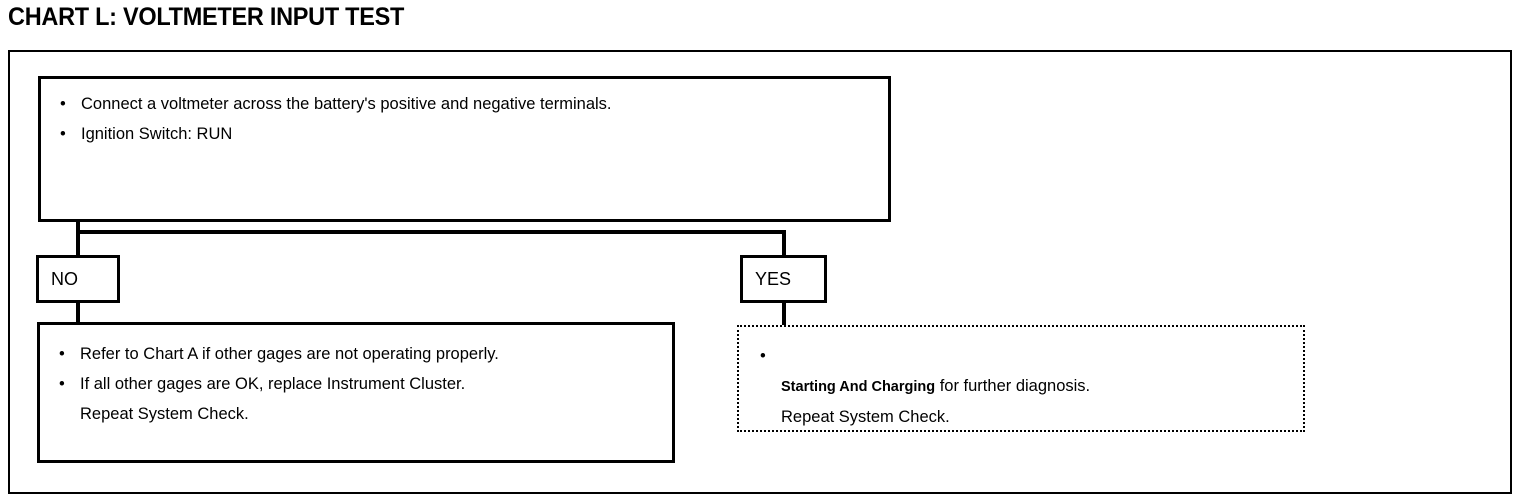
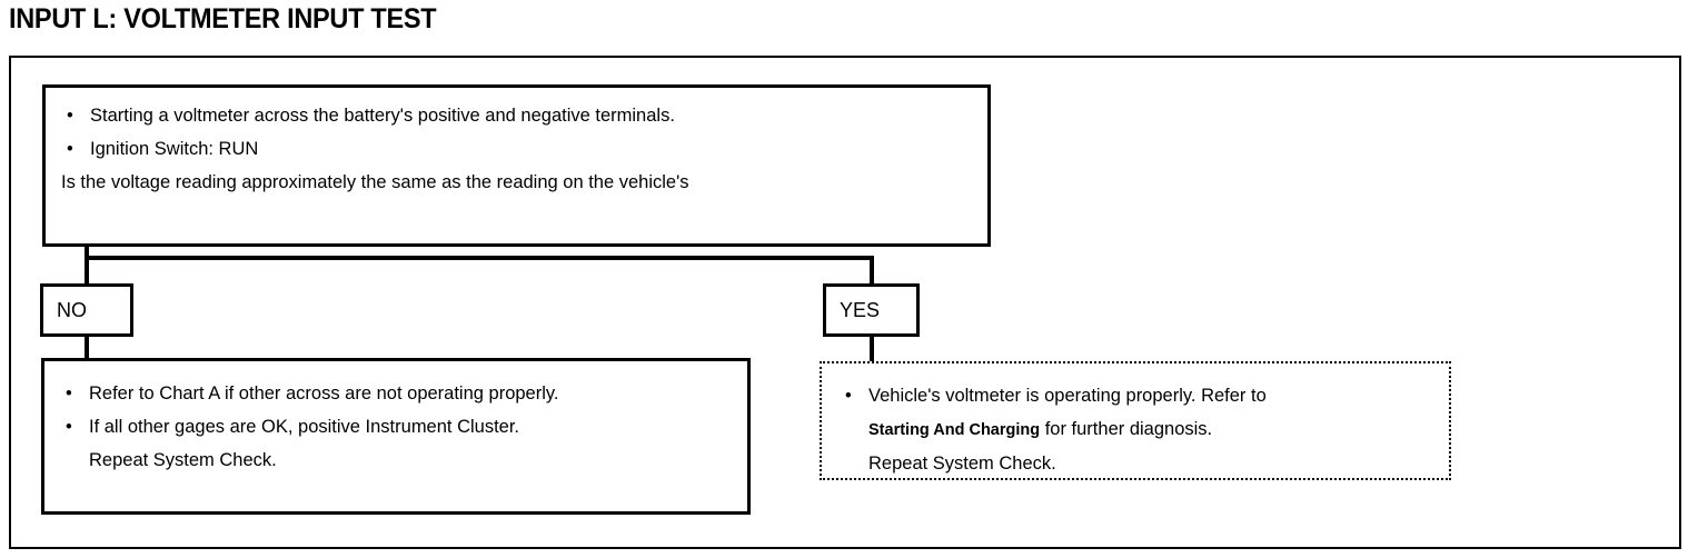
- CHART L: VOLTMETER INPUT TEST
+ INPUT L: VOLTMETER INPUT TEST
  •
- Connect a voltmeter across the battery's positive and negative terminals.
+ Starting a voltmeter across the battery's positive and negative terminals.
  •
  Ignition Switch: RUN
+ Is the voltage reading approximately the same as the reading on the vehicle's
  NO
  YES
  •
- Refer to Chart A if other gages are not operating properly.
+ Refer to Chart A if other across are not operating properly.
  •
- If all other gages are OK, replace Instrument Cluster.
+ If all other gages are OK, positive Instrument Cluster.
  Repeat System Check.
  •
+ Vehicle's voltmeter is operating properly. Refer to
  Starting And Charging for further diagnosis.
  Repeat System Check.
